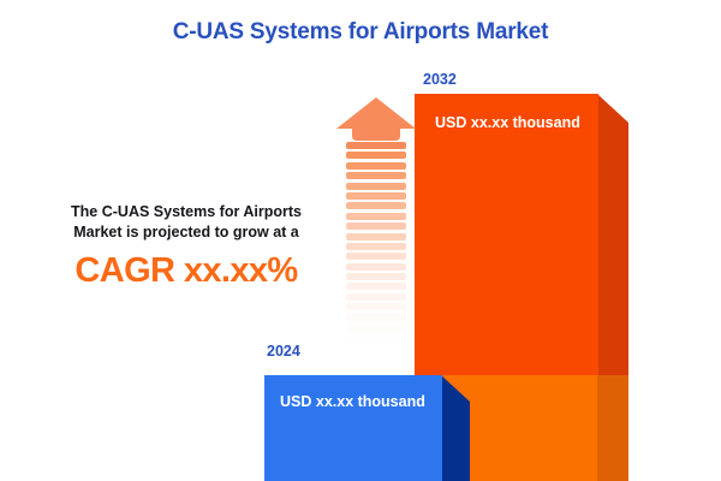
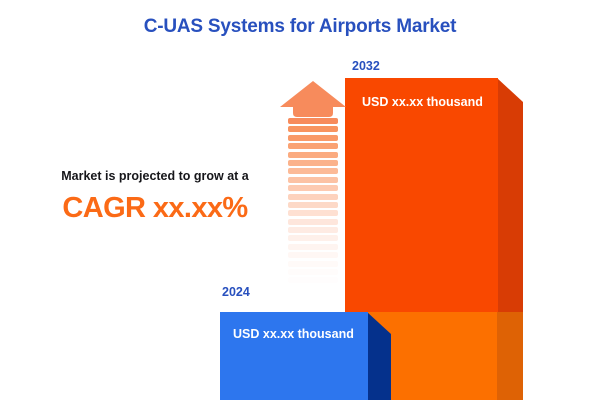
  C-UAS Systems for Airports Market
  2032
  USD xx.xx thousand
  2024
  USD xx.xx thousand
- The C-UAS Systems for Airports
  Market is projected to grow at a
  CAGR xx.xx%
